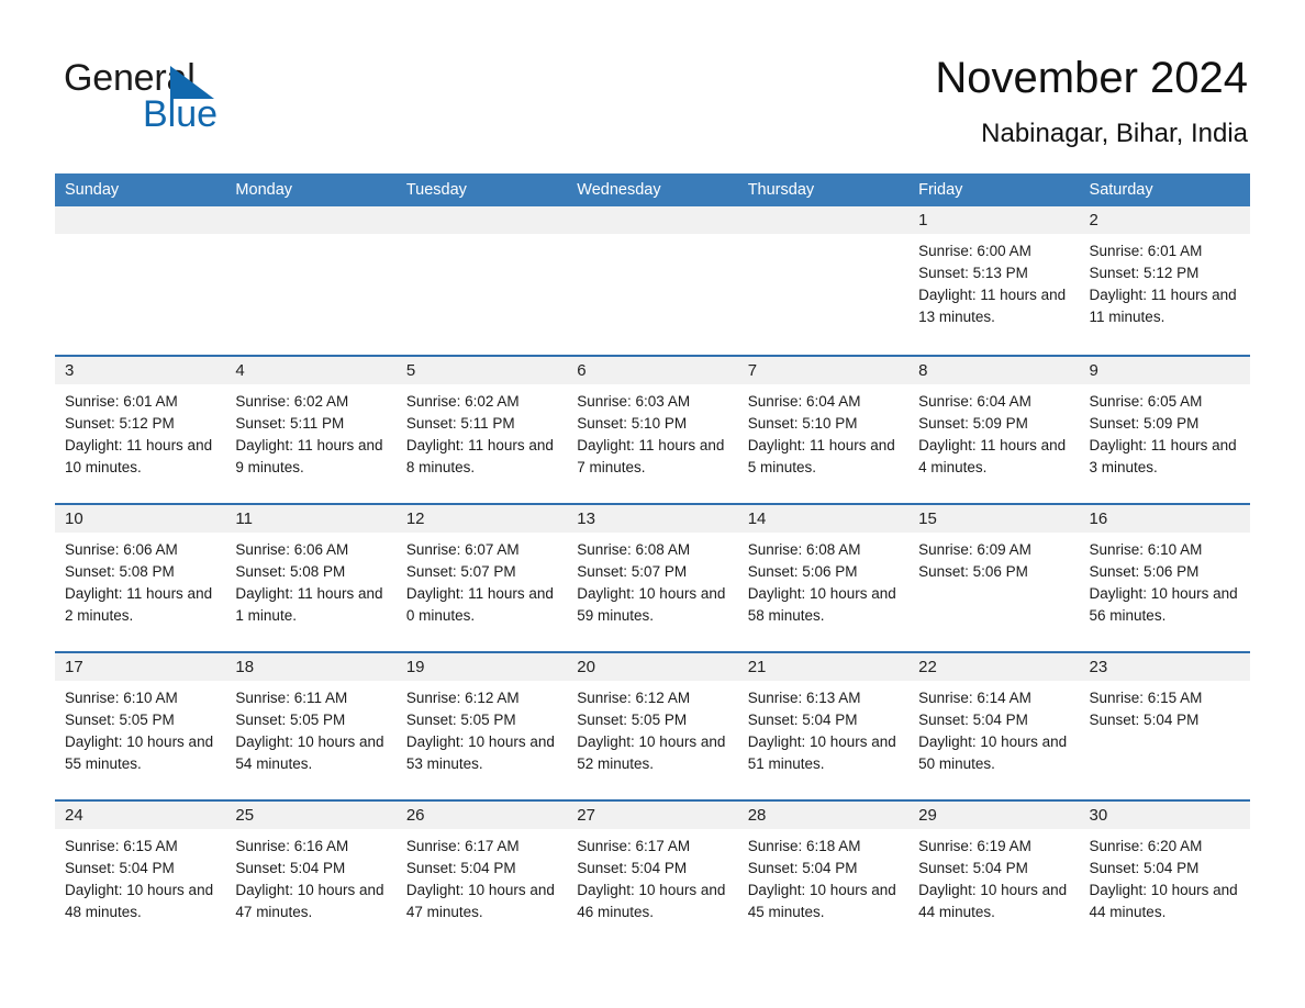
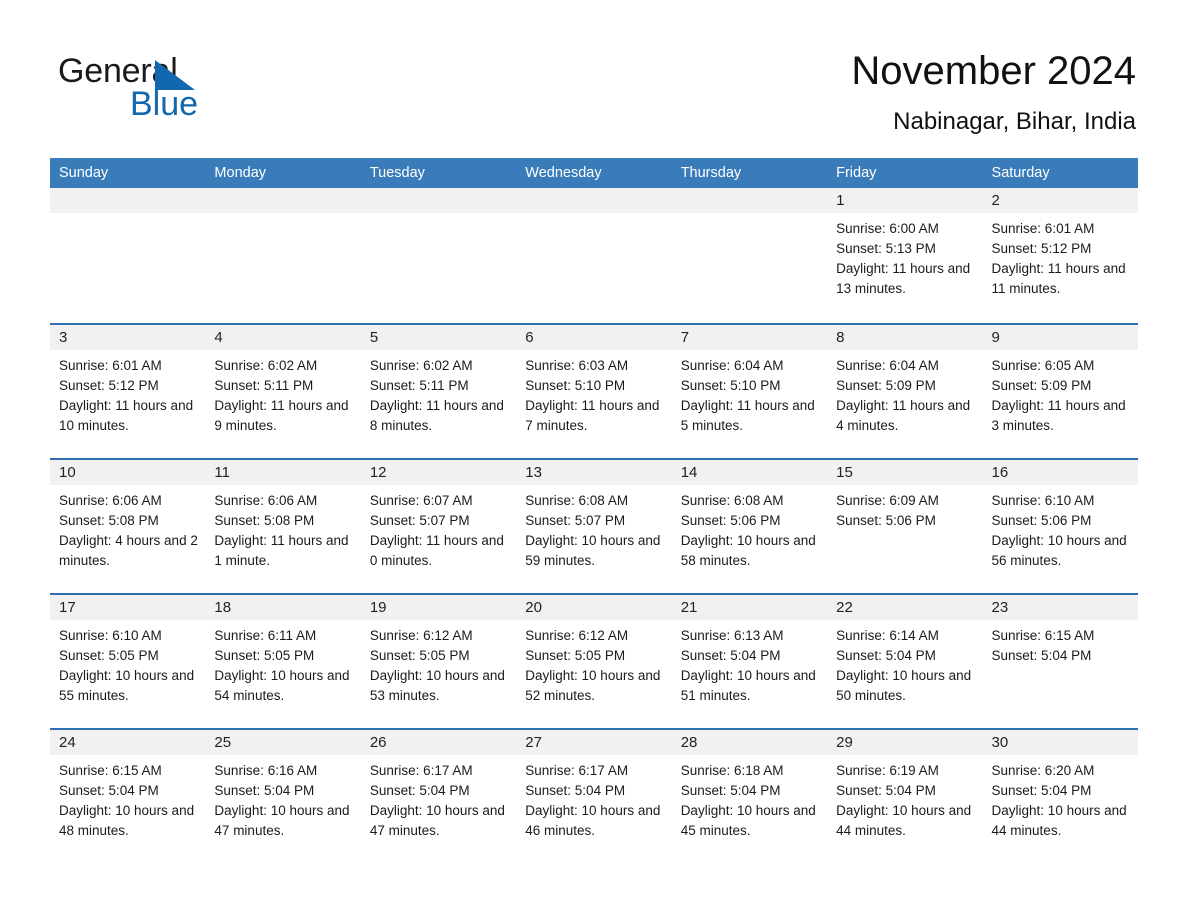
  General
  Blue
  November 2024
  Nabinagar, Bihar, India
  Sunday
  Monday
  Tuesday
  Wednesday
  Thursday
  Friday
  Saturday
  1
  Sunrise: 6:00 AM
  Sunset: 5:13 PM
  Daylight: 11 hours and 13 minutes.
  2
  Sunrise: 6:01 AM
  Sunset: 5:12 PM
  Daylight: 11 hours and 11 minutes.
  3
  Sunrise: 6:01 AM
  Sunset: 5:12 PM
  Daylight: 11 hours and 10 minutes.
  4
  Sunrise: 6:02 AM
  Sunset: 5:11 PM
  Daylight: 11 hours and 9 minutes.
  5
  Sunrise: 6:02 AM
  Sunset: 5:11 PM
  Daylight: 11 hours and 8 minutes.
  6
  Sunrise: 6:03 AM
  Sunset: 5:10 PM
  Daylight: 11 hours and 7 minutes.
  7
  Sunrise: 6:04 AM
  Sunset: 5:10 PM
  Daylight: 11 hours and 5 minutes.
  8
  Sunrise: 6:04 AM
  Sunset: 5:09 PM
  Daylight: 11 hours and 4 minutes.
  9
  Sunrise: 6:05 AM
  Sunset: 5:09 PM
  Daylight: 11 hours and 3 minutes.
  10
  Sunrise: 6:06 AM
  Sunset: 5:08 PM
- Daylight: 11 hours and 2 minutes.
+ Daylight: 4 hours and 2 minutes.
  11
  Sunrise: 6:06 AM
  Sunset: 5:08 PM
  Daylight: 11 hours and 1 minute.
  12
  Sunrise: 6:07 AM
  Sunset: 5:07 PM
  Daylight: 11 hours and 0 minutes.
  13
  Sunrise: 6:08 AM
  Sunset: 5:07 PM
  Daylight: 10 hours and 59 minutes.
  14
  Sunrise: 6:08 AM
  Sunset: 5:06 PM
  Daylight: 10 hours and 58 minutes.
  15
  Sunrise: 6:09 AM
  Sunset: 5:06 PM
  16
  Sunrise: 6:10 AM
  Sunset: 5:06 PM
  Daylight: 10 hours and 56 minutes.
  17
  Sunrise: 6:10 AM
  Sunset: 5:05 PM
  Daylight: 10 hours and 55 minutes.
  18
  Sunrise: 6:11 AM
  Sunset: 5:05 PM
  Daylight: 10 hours and 54 minutes.
  19
  Sunrise: 6:12 AM
  Sunset: 5:05 PM
  Daylight: 10 hours and 53 minutes.
  20
  Sunrise: 6:12 AM
  Sunset: 5:05 PM
  Daylight: 10 hours and 52 minutes.
  21
  Sunrise: 6:13 AM
  Sunset: 5:04 PM
  Daylight: 10 hours and 51 minutes.
  22
  Sunrise: 6:14 AM
  Sunset: 5:04 PM
  Daylight: 10 hours and 50 minutes.
  23
  Sunrise: 6:15 AM
  Sunset: 5:04 PM
  24
  Sunrise: 6:15 AM
  Sunset: 5:04 PM
  Daylight: 10 hours and 48 minutes.
  25
  Sunrise: 6:16 AM
  Sunset: 5:04 PM
  Daylight: 10 hours and 47 minutes.
  26
  Sunrise: 6:17 AM
  Sunset: 5:04 PM
  Daylight: 10 hours and 47 minutes.
  27
  Sunrise: 6:17 AM
  Sunset: 5:04 PM
  Daylight: 10 hours and 46 minutes.
  28
  Sunrise: 6:18 AM
  Sunset: 5:04 PM
  Daylight: 10 hours and 45 minutes.
  29
  Sunrise: 6:19 AM
  Sunset: 5:04 PM
  Daylight: 10 hours and 44 minutes.
  30
  Sunrise: 6:20 AM
  Sunset: 5:04 PM
  Daylight: 10 hours and 44 minutes.
